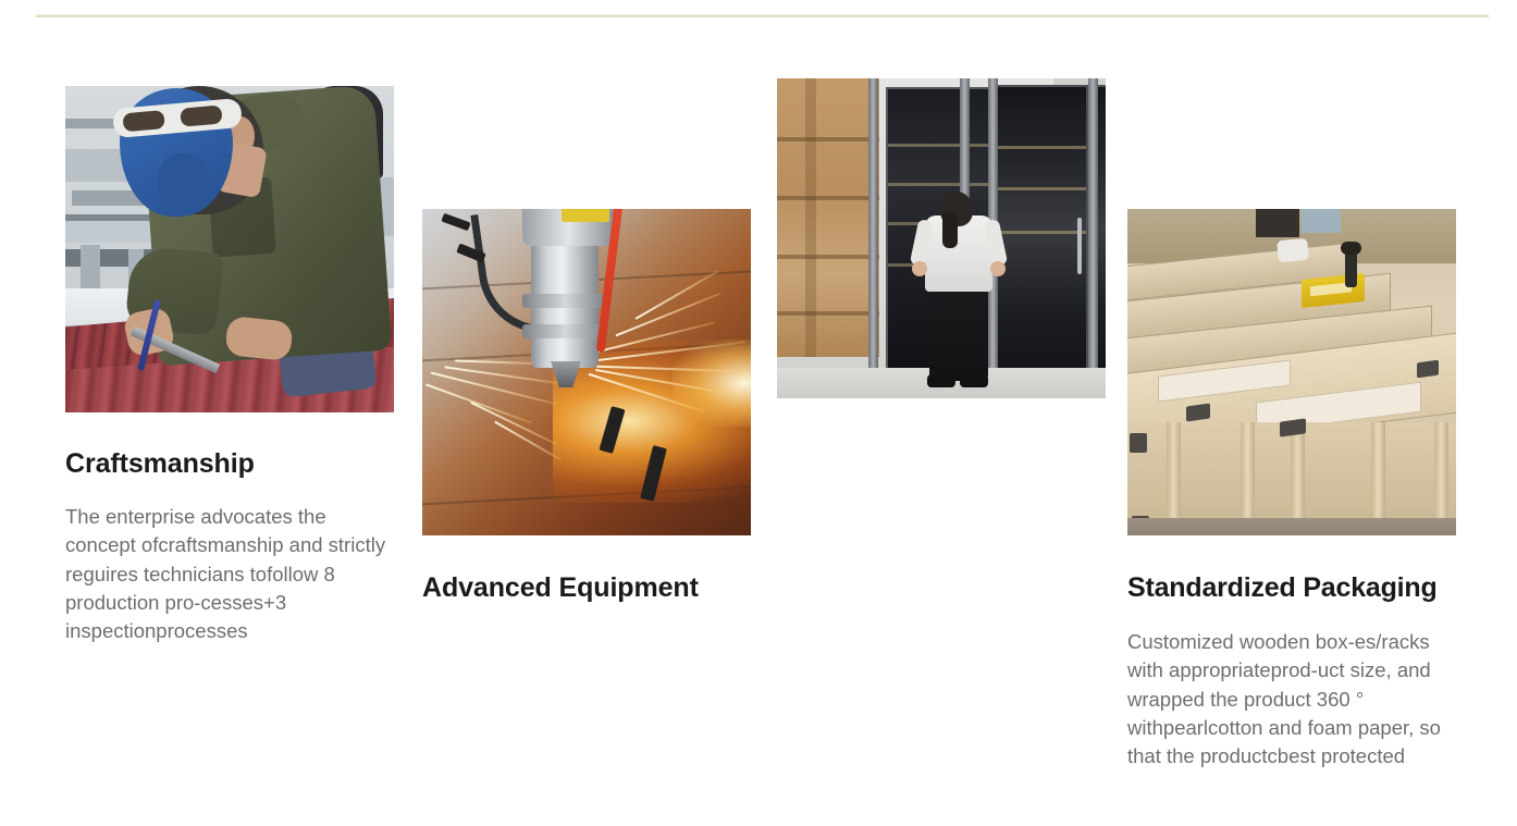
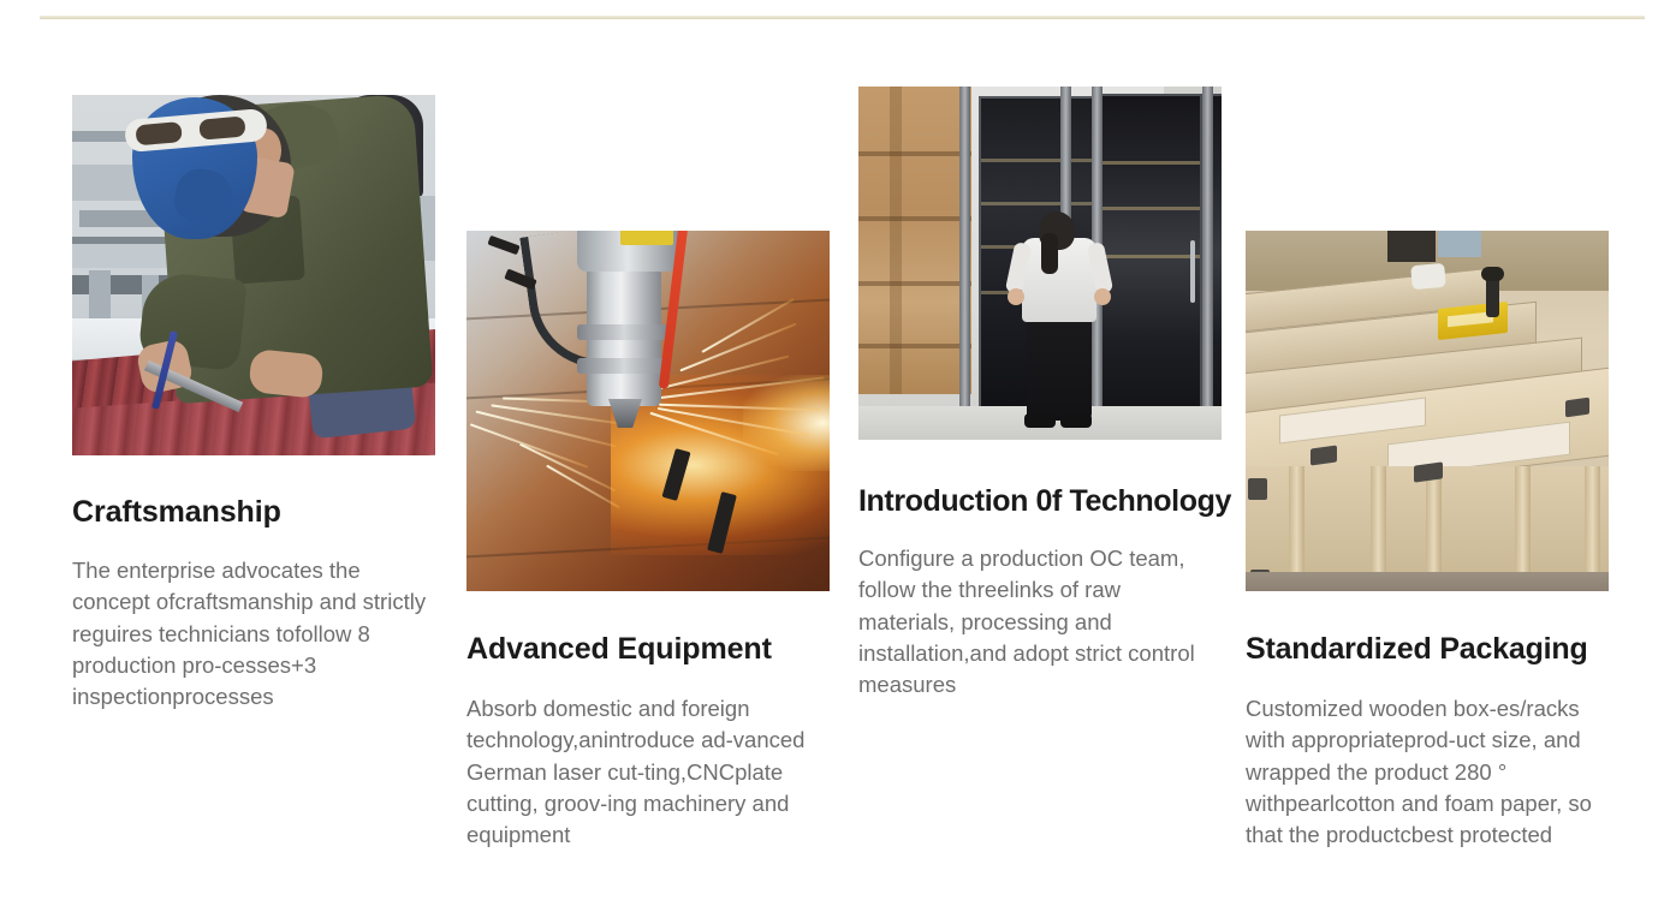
  Craftsmanship
  The enterprise advocates the concept ofcraftsmanship and strictly reguires technicians tofollow 8 production pro-cesses+3 inspectionprocesses
  Advanced Equipment
+ Absorb domestic and foreign technology,anintroduce ad-vanced German laser cut-ting,CNCplate cutting, groov-ing machinery and equipment
+ Introduction 0f Technology
+ Configure a production OC team, follow the threelinks of raw materials, processing and installation,and adopt strict control measures
  Standardized Packaging
- Customized wooden box-es/racks with appropriateprod-uct size, and wrapped the product 360 ° withpearlcotton and foam paper, so that the productcbest protected
+ Customized wooden box-es/racks with appropriateprod-uct size, and wrapped the product 280 ° withpearlcotton and foam paper, so that the productcbest protected
